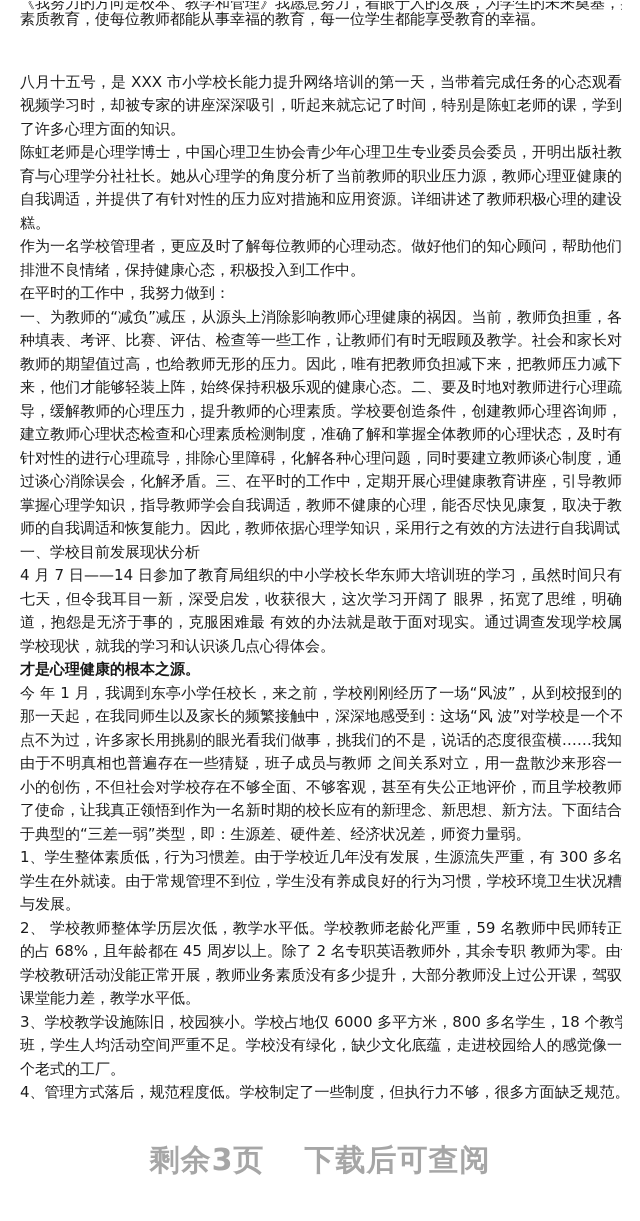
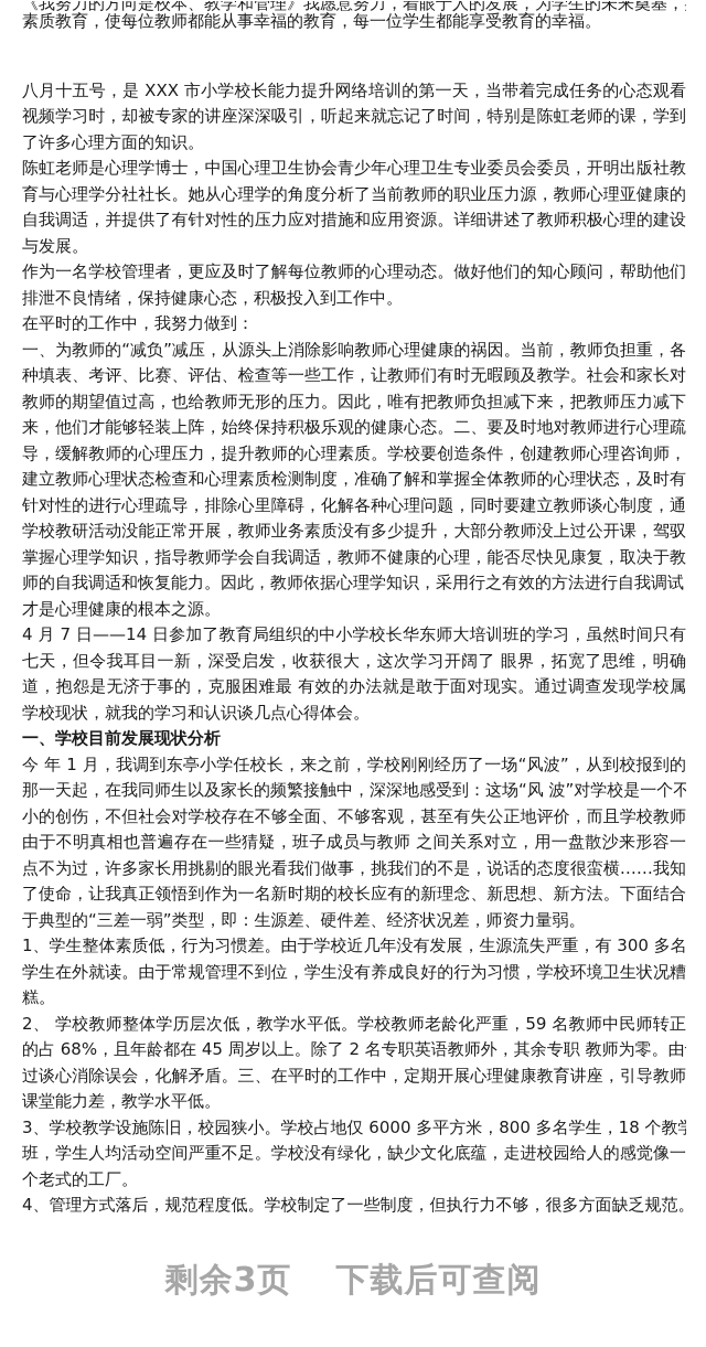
  《我努力的方向是校本、教学和管理》我愿意努力，着眼于人的发展，为学生的未来奠基，
  素质教育，使每位教师都能从事幸福的教育，每一位学生都能享受教育的幸福。
  八月十五号，是 XXX 市小学校长能力提升网络培训的第一天，当带着完成任务的心态观看
  视频学习时，却被专家的讲座深深吸引，听起来就忘记了时间，特别是陈虹老师的课，学到
  了许多心理方面的知识。
  陈虹老师是心理学博士，中国心理卫生协会青少年心理卫生专业委员会委员，开明出版社教
  育与心理学分社社长。她从心理学的角度分析了当前教师的职业压力源，教师心理亚健康的
  自我调适，并提供了有针对性的压力应对措施和应用资源。详细讲述了教师积极心理的建设
- 糕。
+ 与发展。
  作为一名学校管理者，更应及时了解每位教师的心理动态。做好他们的知心顾问，帮助他们
  排泄不良情绪，保持健康心态，积极投入到工作中。
  在平时的工作中，我努力做到：
  一、为教师的“减负”减压，从源头上消除影响教师心理健康的祸因。当前，教师负担重，各
  种填表、考评、比赛、评估、检查等一些工作，让教师们有时无暇顾及教学。社会和家长对
  教师的期望值过高，也给教师无形的压力。因此，唯有把教师负担减下来，把教师压力减下
  来，他们才能够轻装上阵，始终保持积极乐观的健康心态。二、要及时地对教师进行心理疏
  导，缓解教师的心理压力，提升教师的心理素质。学校要创造条件，创建教师心理咨询师，
  建立教师心理状态检查和心理素质检测制度，准确了解和掌握全体教师的心理状态，及时有
  针对性的进行心理疏导，排除心里障碍，化解各种心理问题，同时要建立教师谈心制度，通
- 过谈心消除误会，化解矛盾。三、在平时的工作中，定期开展心理健康教育讲座，引导教师
+ 学校教研活动没能正常开展，教师业务素质没有多少提升，大部分教师没上过公开课，驾驭
  掌握心理学知识，指导教师学会自我调适，教师不健康的心理，能否尽快见康复，取决于教
  师的自我调适和恢复能力。因此，教师依据心理学知识，采用行之有效的方法进行自我调试
- 一、学校目前发展现状分析
+ 才是心理健康的根本之源。
  4 月 7 日——14 日参加了教育局组织的中小学校长华东师大培训班的学习，虽然时间只有
  七天，但令我耳目一新，深受启发，收获很大，这次学习开阔了 眼界，拓宽了思维，明确
  道，抱怨是无济于事的，克服困难最 有效的办法就是敢于面对现实。通过调查发现学校属
  学校现状，就我的学习和认识谈几点心得体会。
- 才是心理健康的根本之源。
+ 一、学校目前发展现状分析
  今 年 1 月，我调到东亭小学任校长，来之前，学校刚刚经历了一场“风波”，从到校报到的
  那一天起，在我同师生以及家长的频繁接触中，深深地感受到：这场“风 波”对学校是一个不
- 点不为过，许多家长用挑剔的眼光看我们做事，挑我们的不是，说话的态度很蛮横……我知
+ 小的创伤，不但社会对学校存在不够全面、不够客观，甚至有失公正地评价，而且学校教师
  由于不明真相也普遍存在一些猜疑，班子成员与教师 之间关系对立，用一盘散沙来形容一
- 小的创伤，不但社会对学校存在不够全面、不够客观，甚至有失公正地评价，而且学校教师
+ 点不为过，许多家长用挑剔的眼光看我们做事，挑我们的不是，说话的态度很蛮横……我知
  了使命，让我真正领悟到作为一名新时期的校长应有的新理念、新思想、新方法。下面结合
  于典型的“三差一弱”类型，即：生源差、硬件差、经济状况差，师资力量弱。
  1、学生整体素质低，行为习惯差。由于学校近几年没有发展，生源流失严重，有 300 多名
  学生在外就读。由于常规管理不到位，学生没有养成良好的行为习惯，学校环境卫生状况糟
- 与发展。
+ 糕。
  2、 学校教师整体学历层次低，教学水平低。学校教师老龄化严重，59 名教师中民师转正
  的占 68%，且年龄都在 45 周岁以上。除了 2 名专职英语教师外，其余专职 教师为零。由
- 学校教研活动没能正常开展，教师业务素质没有多少提升，大部分教师没上过公开课，驾驭
+ 过谈心消除误会，化解矛盾。三、在平时的工作中，定期开展心理健康教育讲座，引导教师
  课堂能力差，教学水平低。
  3、学校教学设施陈旧，校园狭小。学校占地仅 6000 多平方米，800 多名学生，18 个教
  班，学生人均活动空间严重不足。学校没有绿化，缺少文化底蕴，走进校园给人的感觉像一
  个老式的工厂。
  4、管理方式落后，规范程度低。学校制定了一些制度，但执行力不够，很多方面缺乏规范
  剩余3页 下载后可查阅
